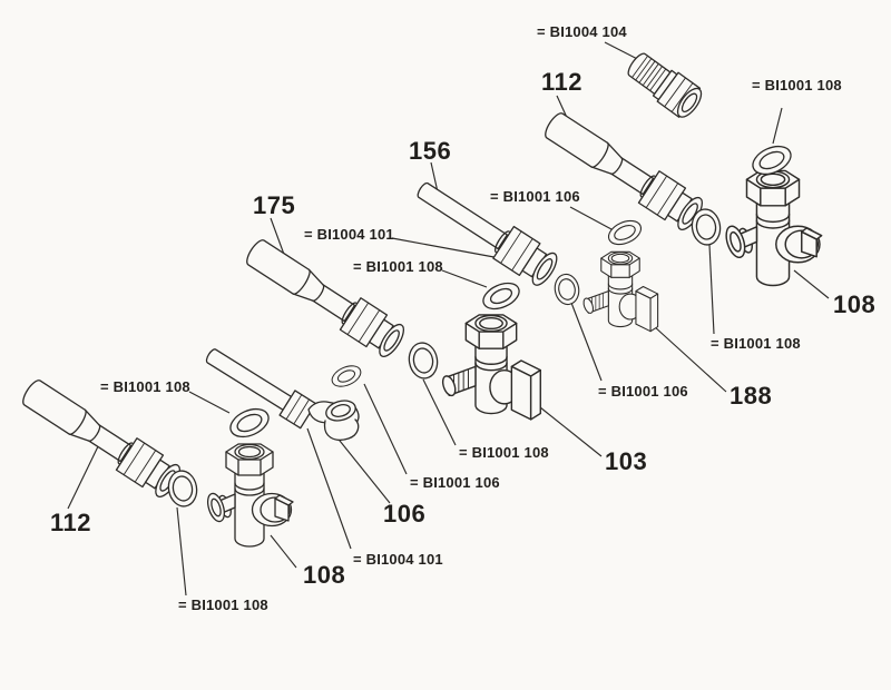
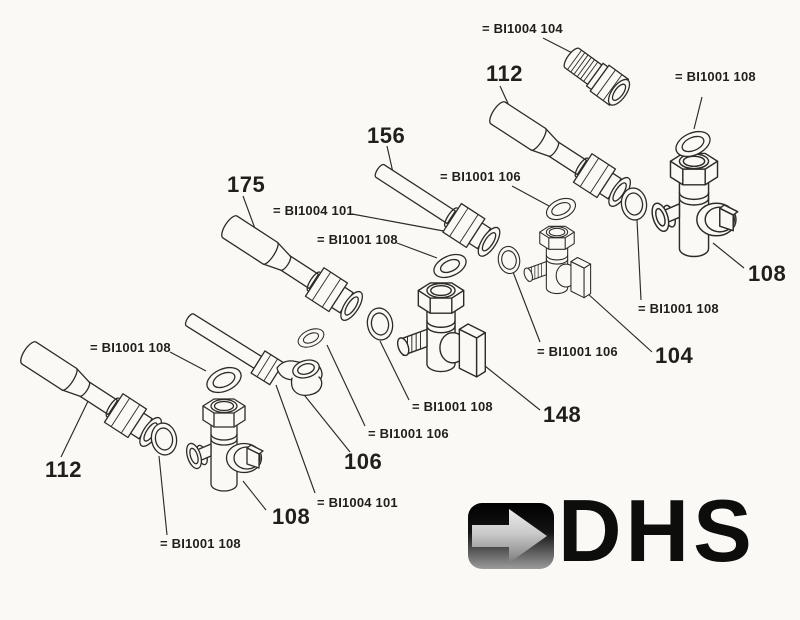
  112
  156
  175
  108
- 188
+ 104
- 103
+ 148
  106
  112
  108
  = BI1004 104
  = BI1001 108
  = BI1001 106
  = BI1004 101
  = BI1001 108
  = BI1001 108
  = BI1001 106
  = BI1001 108
  = BI1001 106
  = BI1004 101
  = BI1001 108
  = BI1001 108
+ DHS
